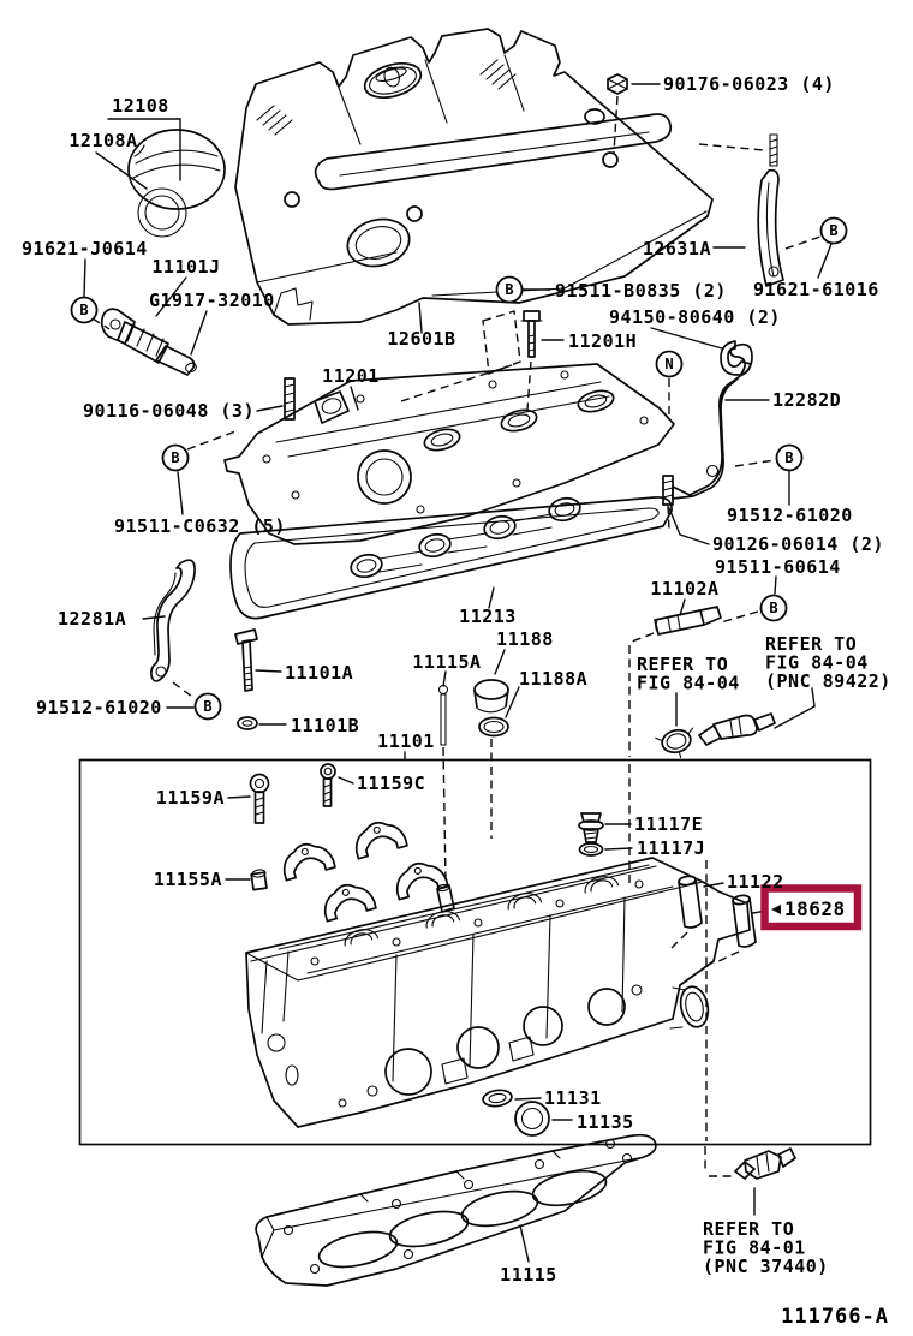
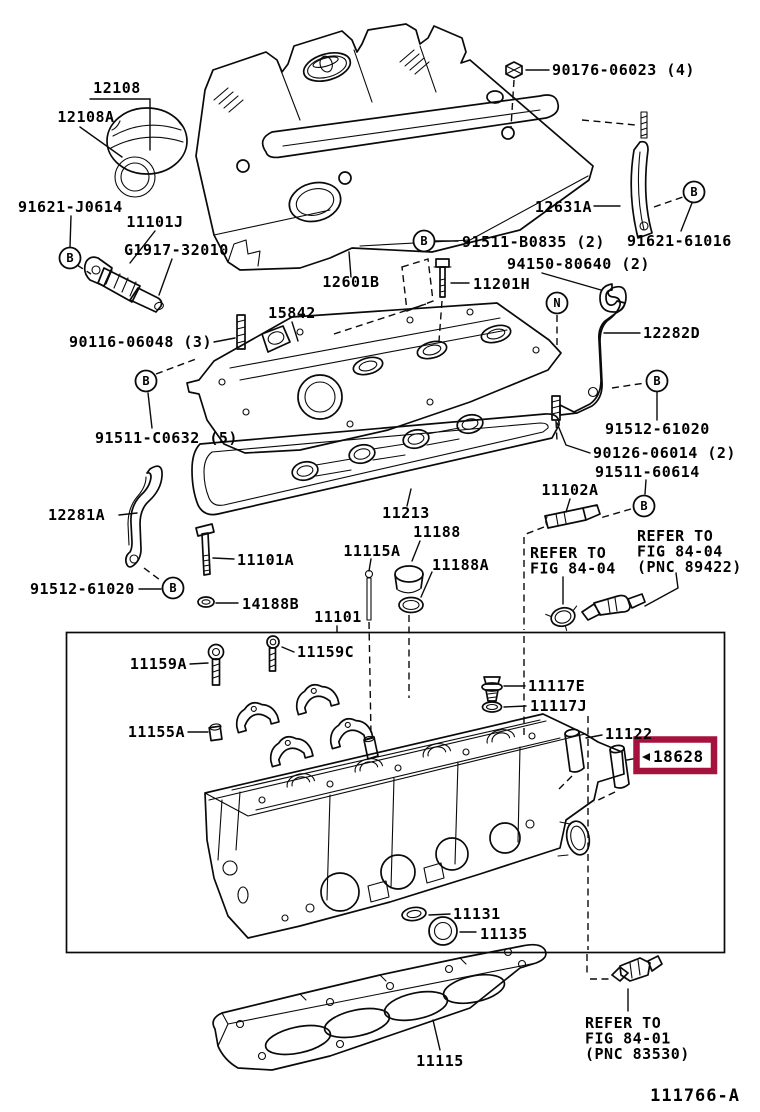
  18628
  12108
  12108A
  91621-J0614
  11101J
  G1917-32010
  90116-06048 (3)
  12601B
- 11201
+ 15842
  90176-06023 (4)
  12631A
  91621-61016
  91511-B0835 (2)
  94150-80640 (2)
  11201H
  12282D
  91511-C0632 (5)
  91512-61020
  90126-06014 (2)
  91511-60614
  11102A
  12281A
  91512-61020
  11101A
- 11101B
+ 14188B
  11213
  11188
  11115A
  11188A
  11101
  11159C
  11159A
  11155A
  11117E
  11117J
  11122
  11131
  11135
  11115
  B
  B
  B
  B
  B
  B
  B
  N
  REFER TO FIG 84-04
  REFER TO FIG 84-04 (PNC 89422)
- REFER TO FIG 84-01 (PNC 37440)
+ REFER TO FIG 84-01 (PNC 83530)
  111766-A
